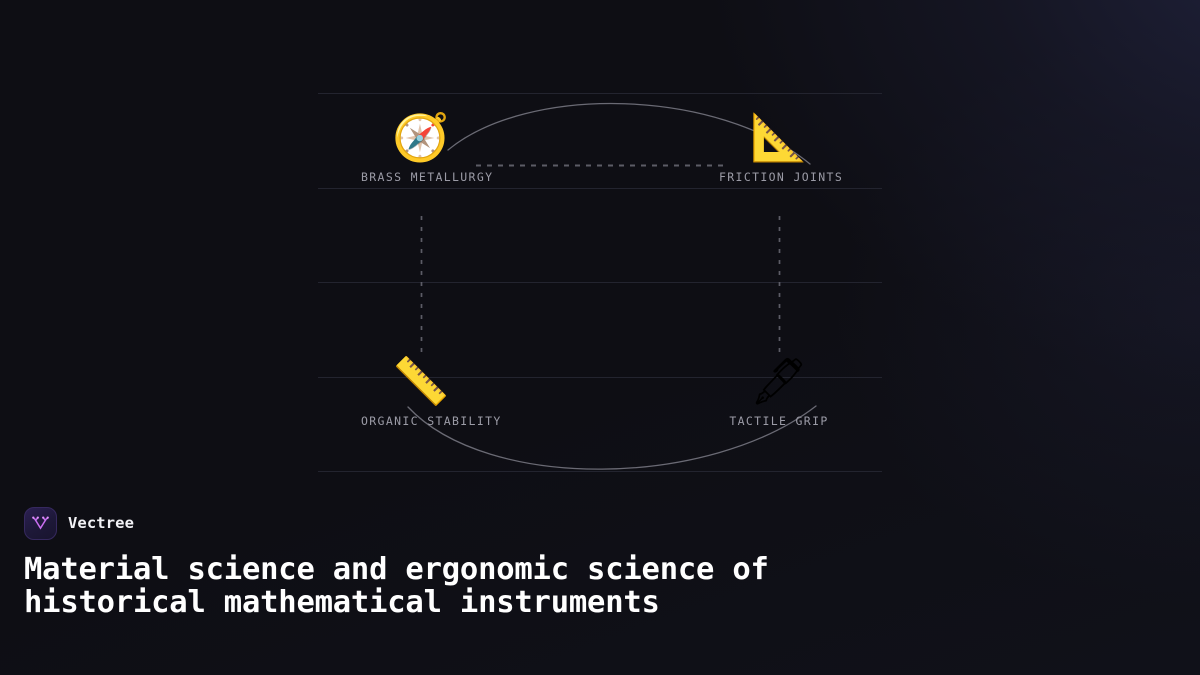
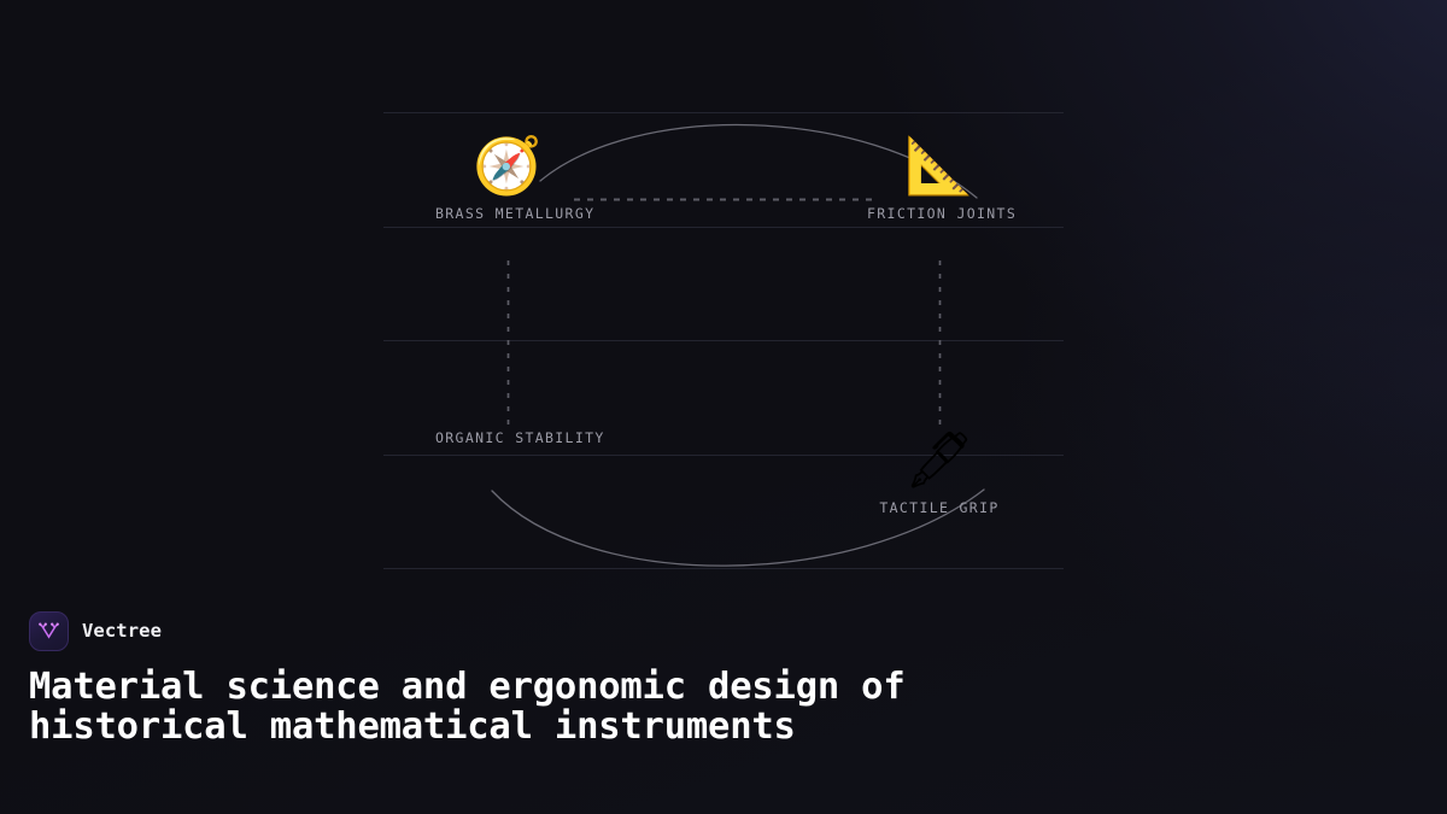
  🧭
  BRASS METALLURGY
  📐
  FRICTION JOINTS
- 📏
  ORGANIC STABILITY
  🖋
  TACTILE GRIP
  Vectree
- Material science and ergonomic science of historical mathematical instruments
+ Material science and ergonomic design of historical mathematical instruments
